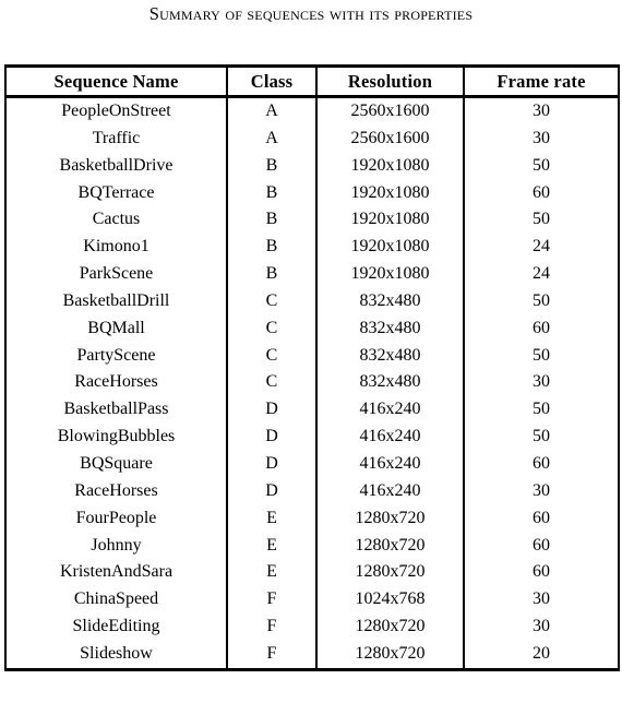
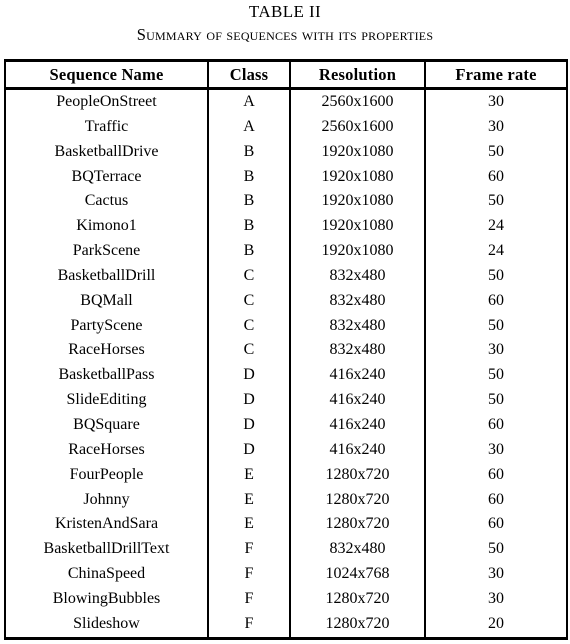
+ TABLE II
  Summary of sequences with its properties
  Sequence Name	Class	Resolution	Frame rate
  PeopleOnStreet	A	2560x1600	30
  Traffic	A	2560x1600	30
  BasketballDrive	B	1920x1080	50
  BQTerrace	B	1920x1080	60
  Cactus	B	1920x1080	50
  Kimono1	B	1920x1080	24
  ParkScene	B	1920x1080	24
  BasketballDrill	C	832x480	50
  BQMall	C	832x480	60
  PartyScene	C	832x480	50
  RaceHorses	C	832x480	30
  BasketballPass	D	416x240	50
- BlowingBubbles	D	416x240	50
+ SlideEditing	D	416x240	50
  BQSquare	D	416x240	60
  RaceHorses	D	416x240	30
  FourPeople	E	1280x720	60
  Johnny	E	1280x720	60
  KristenAndSara	E	1280x720	60
+ BasketballDrillText	F	832x480	50
  ChinaSpeed	F	1024x768	30
- SlideEditing	F	1280x720	30
+ BlowingBubbles	F	1280x720	30
  Slideshow	F	1280x720	20
